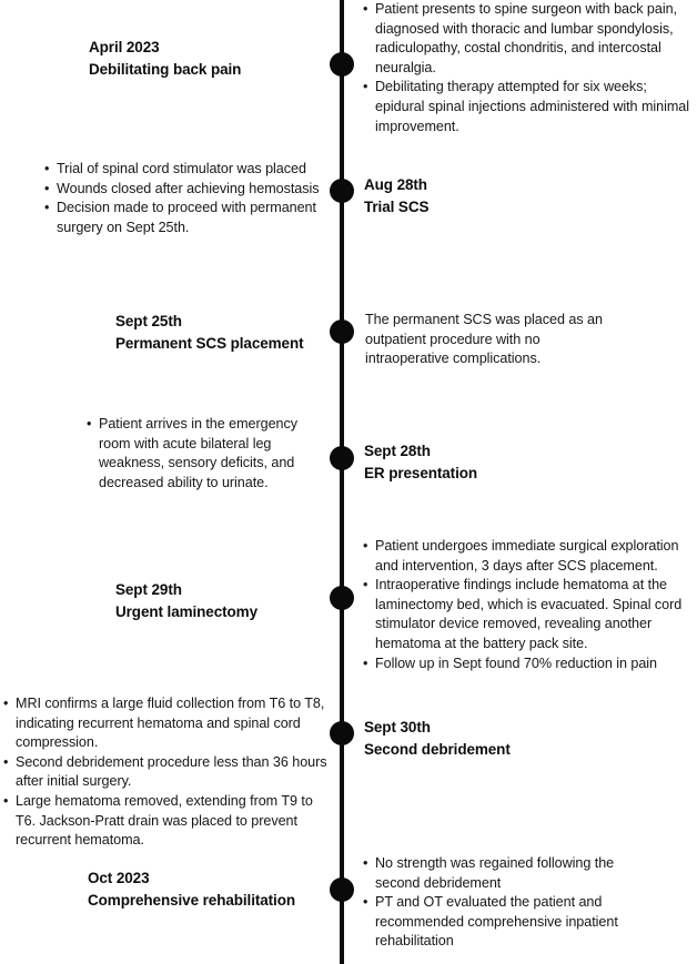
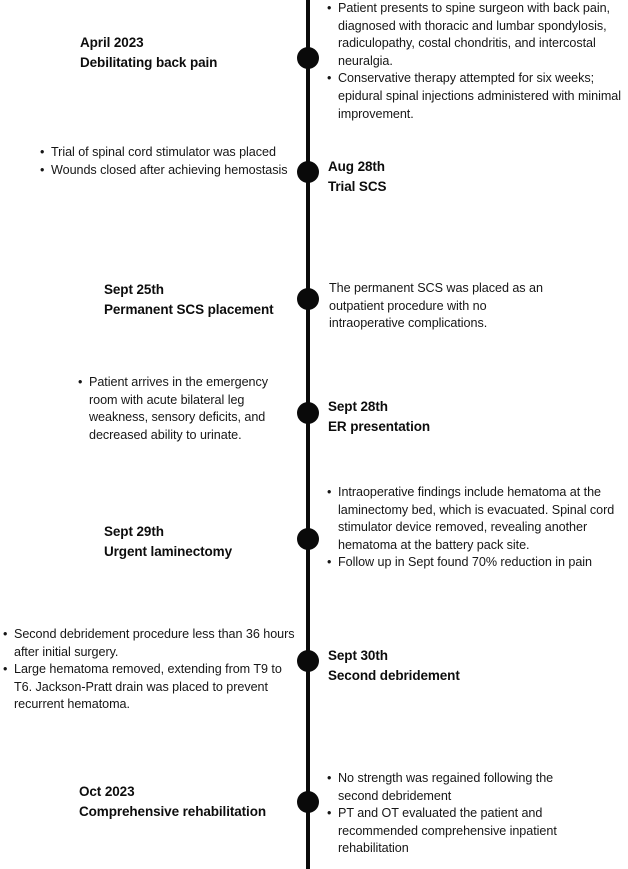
  April 2023
  Debilitating back pain
  Patient presents to spine surgeon with back pain, diagnosed with thoracic and lumbar spondylosis, radiculopathy, costal chondritis, and intercostal neuralgia.
- Debilitating therapy attempted for six weeks; epidural spinal injections administered with minimal improvement.
+ Conservative therapy attempted for six weeks; epidural spinal injections administered with minimal improvement.
  Aug 28th
  Trial SCS
  Trial of spinal cord stimulator was placed
  Wounds closed after achieving hemostasis
- Decision made to proceed with permanent surgery on Sept 25th.
  Sept 25th
  Permanent SCS placement
  The permanent SCS was placed as an outpatient procedure with no intraoperative complications.
  Sept 28th
  ER presentation
  Patient arrives in the emergency room with acute bilateral leg weakness, sensory deficits, and decreased ability to urinate.
  Sept 29th
  Urgent laminectomy
- Patient undergoes immediate surgical exploration and intervention, 3 days after SCS placement.
  Intraoperative findings include hematoma at the laminectomy bed, which is evacuated. Spinal cord stimulator device removed, revealing another hematoma at the battery pack site.
  Follow up in Sept found 70% reduction in pain
  Sept 30th
  Second debridement
- MRI confirms a large fluid collection from T6 to T8, indicating recurrent hematoma and spinal cord compression.
  Second debridement procedure less than 36 hours after initial surgery.
  Large hematoma removed, extending from T9 to T6. Jackson-Pratt drain was placed to prevent recurrent hematoma.
  Oct 2023
  Comprehensive rehabilitation
  No strength was regained following the second debridement
  PT and OT evaluated the patient and recommended comprehensive inpatient rehabilitation
